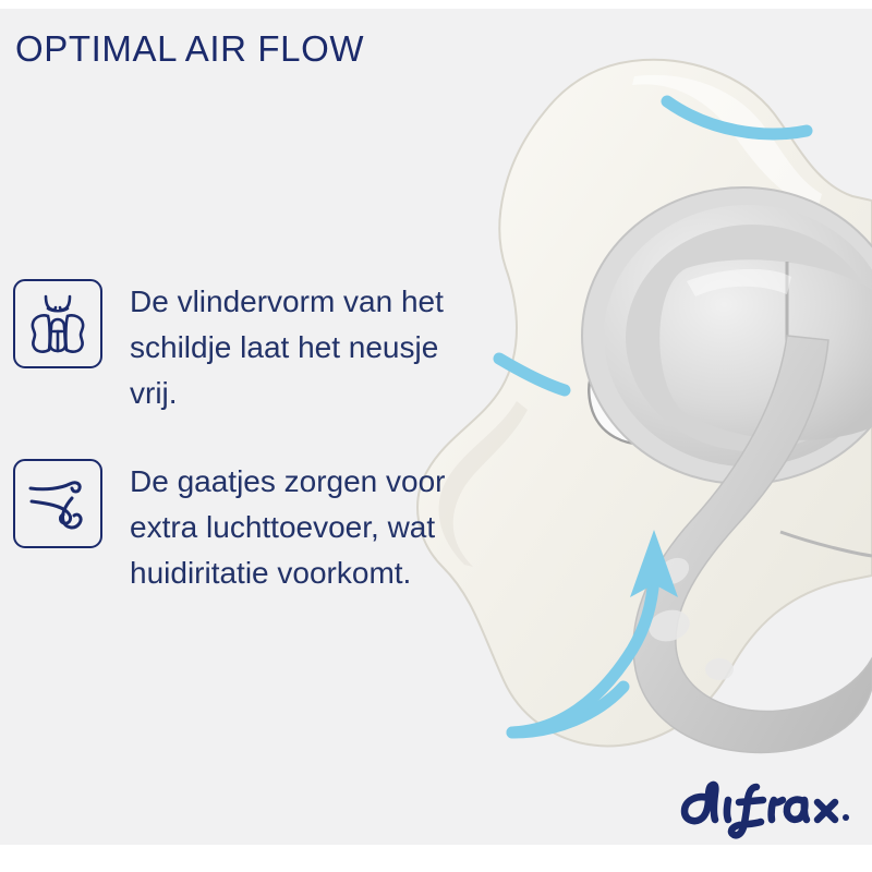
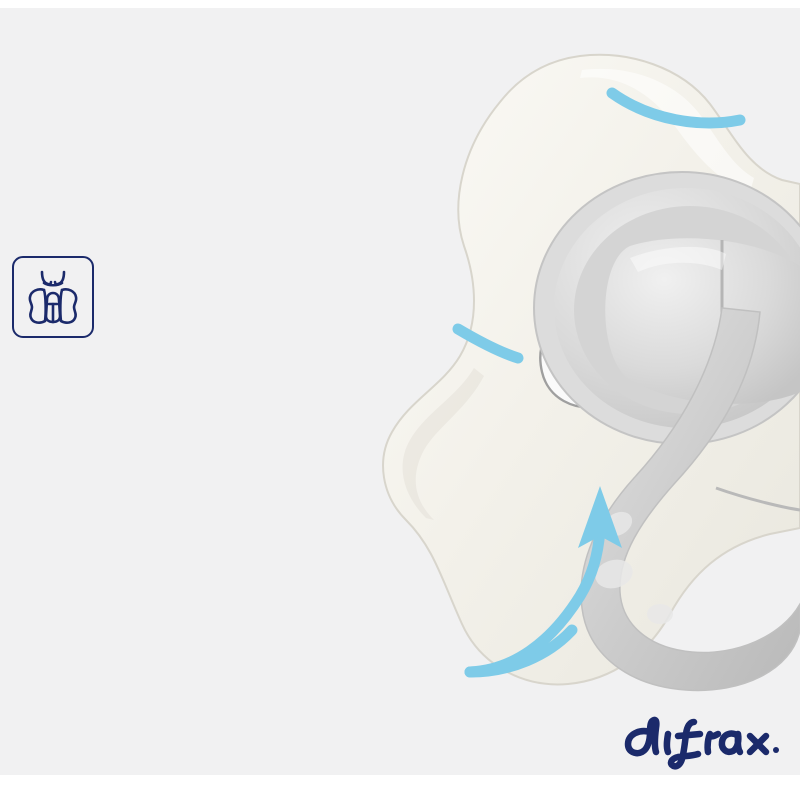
- OPTIMAL AIR FLOW
- De vlindervorm van het schildje laat het neusje vrij.
- De gaatjes zorgen voor extra luchttoevoer, wat huidiritatie voorkomt.
